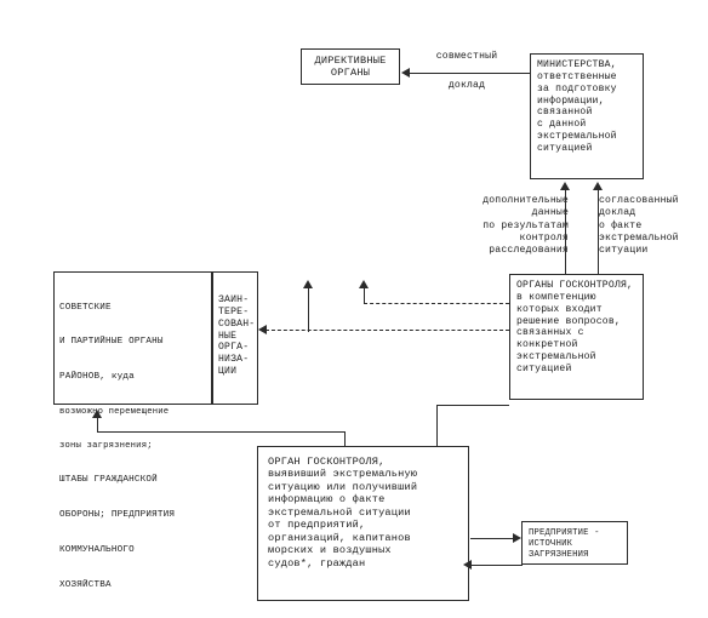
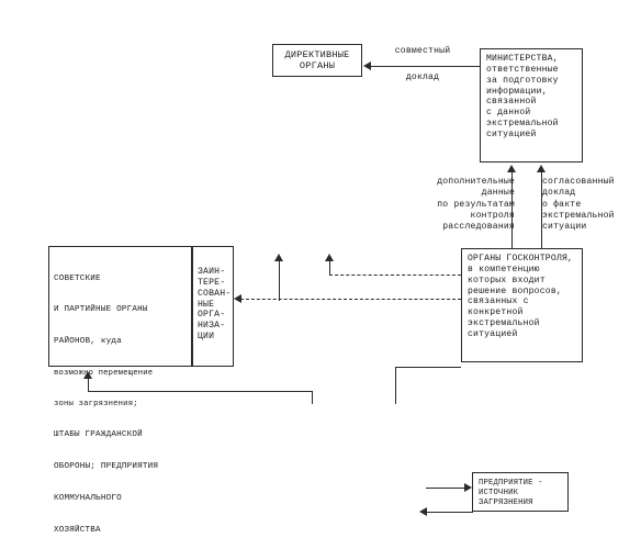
  ДИРЕКТИВНЫЕ
  ОРГАНЫ
  МИНИСТЕРСТВА,
  ответственные
  за подготовку
  информации,
  связанной
  с данной
  экстремальной
  ситуацией
  СОВЕТСКИЕ
  И ПАРТИЙНЫЕ ОРГАНЫ
  РАЙОНОВ, куда
  возможно перемещение
  зоны загрязнения;
  ШТАБЫ ГРАЖДАНСКОЙ
  ОБОРОНЫ; ПРЕДПРИЯТИЯ
  КОММУНАЛЬНОГО
  ХОЗЯЙСТВА
  ЗАИН-
  ТЕРЕ-
  СОВАН-
  НЫЕ
  ОРГА-
  НИЗА-
  ЦИИ
  ОРГАНЫ ГОСКОНТРОЛЯ,
  в компетенцию
  которых входит
  решение вопросов,
  связанных с
  конкретной
  экстремальной
  ситуацией
- ОРГАН ГОСКОНТРОЛЯ,
- выявивший экстремальную
- ситуацию или получивший
- информацию о факте
- экстремальной ситуации
- от предприятий,
- организаций, капитанов
- морских и воздушных
- судов*, граждан
  ПРЕДПРИЯТИЕ -
  ИСТОЧНИК
  ЗАГРЯЗНЕНИЯ
  совместный
  доклад
  дополнительные
  данные
  по результатам
  контроля
  расследования
  согласованный
  доклад
  о факте
  экстремальной
  ситуации
